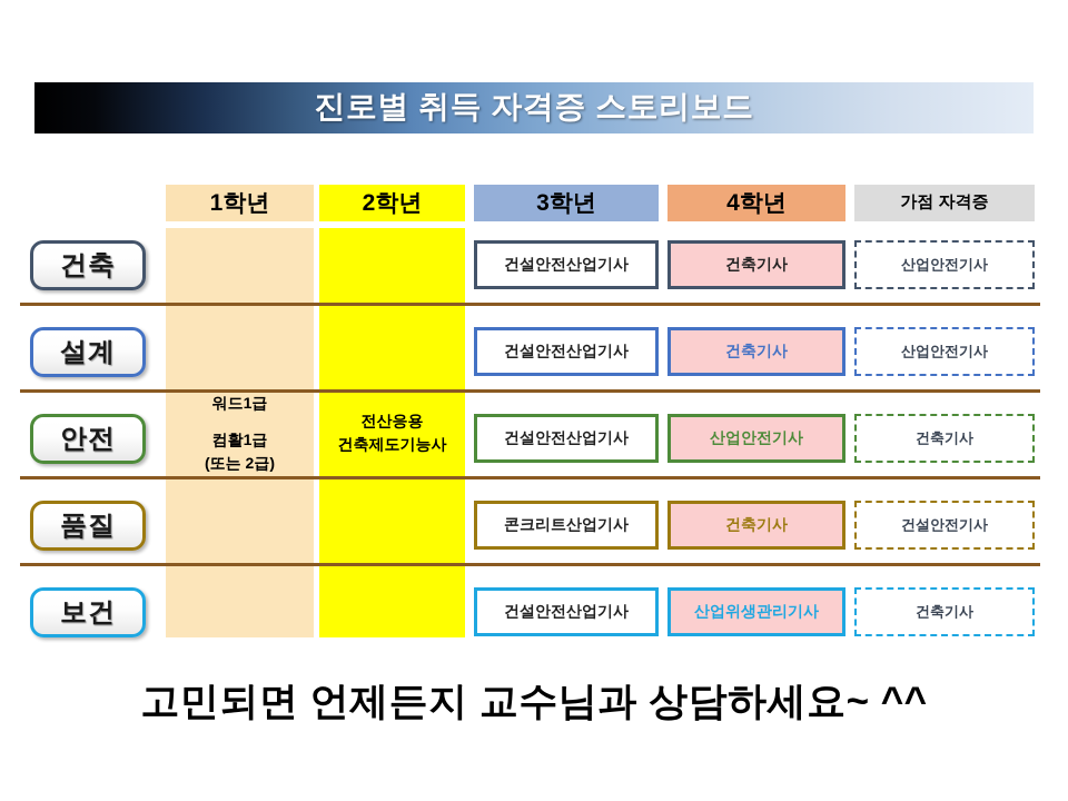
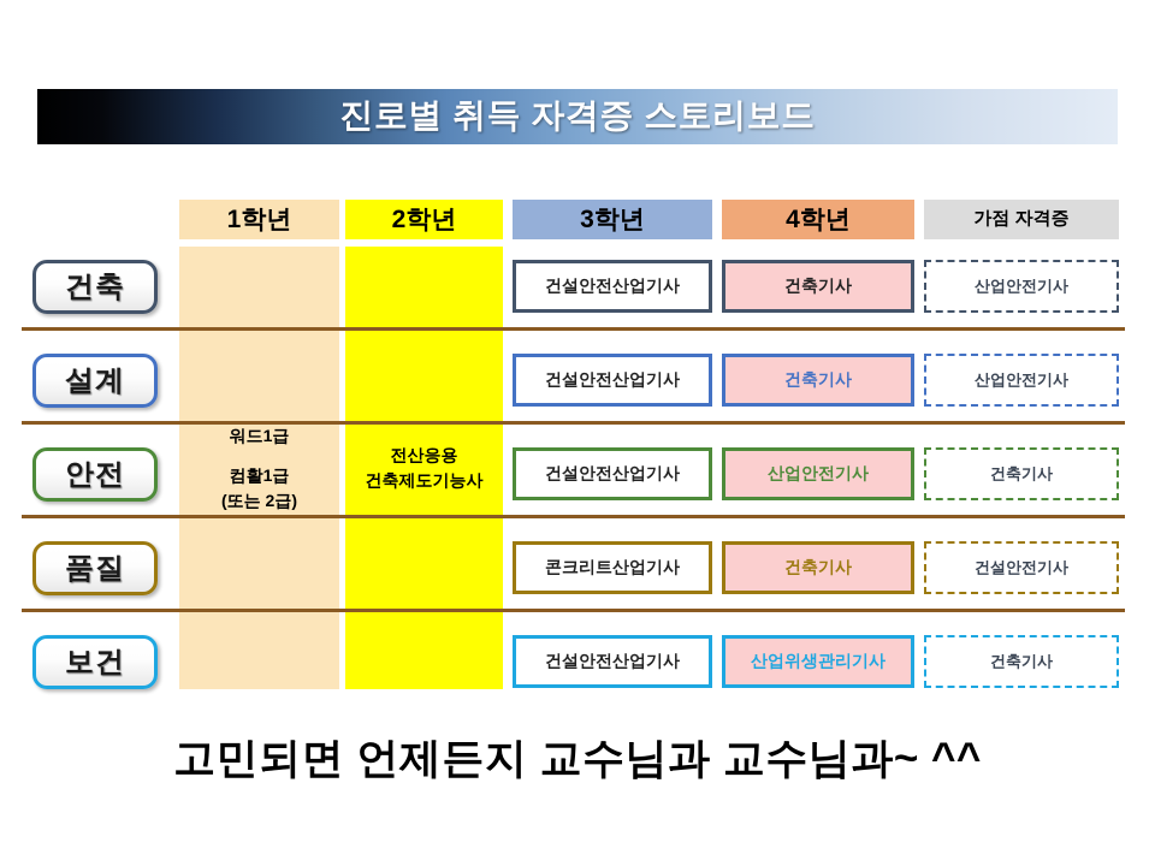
  진로별 취득 자격증 스토리보드
  워드1급
  컴활1급
  (또는 2급)
  전산응용
  건축제도기능사
  1학년
  2학년
  3학년
  4학년
  가점 자격증
  건축
  건설안전산업기사
  건축기사
  산업안전기사
  설계
  건설안전산업기사
  건축기사
  산업안전기사
  안전
  건설안전산업기사
  산업안전기사
  건축기사
  품질
  콘크리트산업기사
  건축기사
  건설안전기사
  보건
  건설안전산업기사
  산업위생관리기사
  건축기사
- 고민되면 언제든지 교수님과 상담하세요~ ^^
+ 고민되면 언제든지 교수님과 교수님과~ ^^
